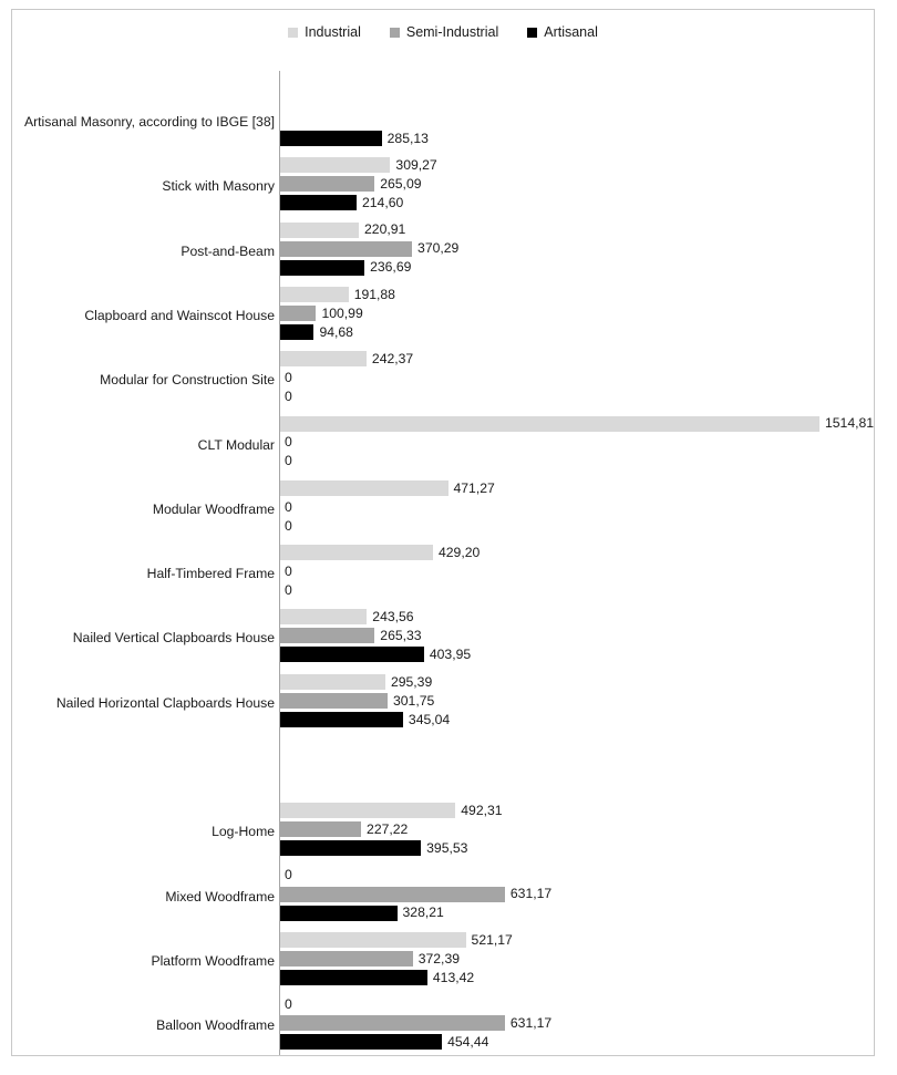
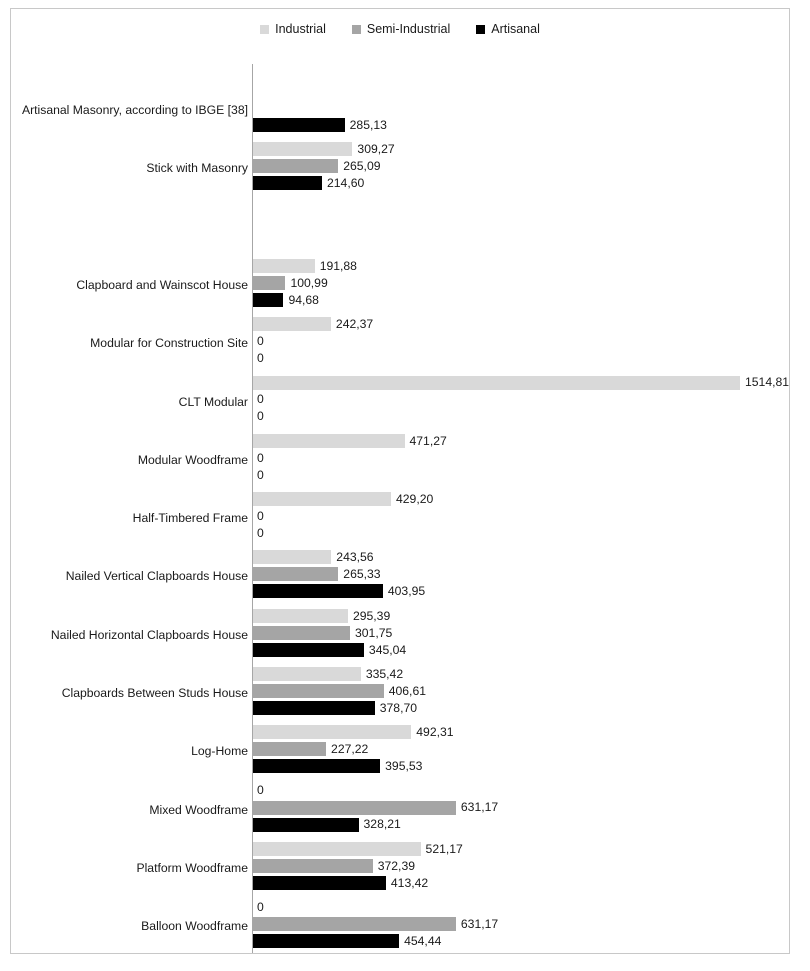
  Industrial
  Semi-Industrial
  Artisanal
  Artisanal Masonry, according to IBGE [38]
  285,13
  Stick with Masonry
  309,27
  265,09
  214,60
- Post-and-Beam
- 220,91
- 370,29
- 236,69
  Clapboard and Wainscot House
  191,88
  100,99
  94,68
  Modular for Construction Site
  242,37
  0
  0
  CLT Modular
  1514,81
  0
  0
  Modular Woodframe
  471,27
  0
  0
  Half-Timbered Frame
  429,20
  0
  0
  Nailed Vertical Clapboards House
  243,56
  265,33
  403,95
  Nailed Horizontal Clapboards House
  295,39
  301,75
  345,04
+ Clapboards Between Studs House
+ 335,42
+ 406,61
+ 378,70
  Log-Home
  492,31
  227,22
  395,53
  Mixed Woodframe
  0
  631,17
  328,21
  Platform Woodframe
  521,17
  372,39
  413,42
  Balloon Woodframe
  0
  631,17
  454,44
